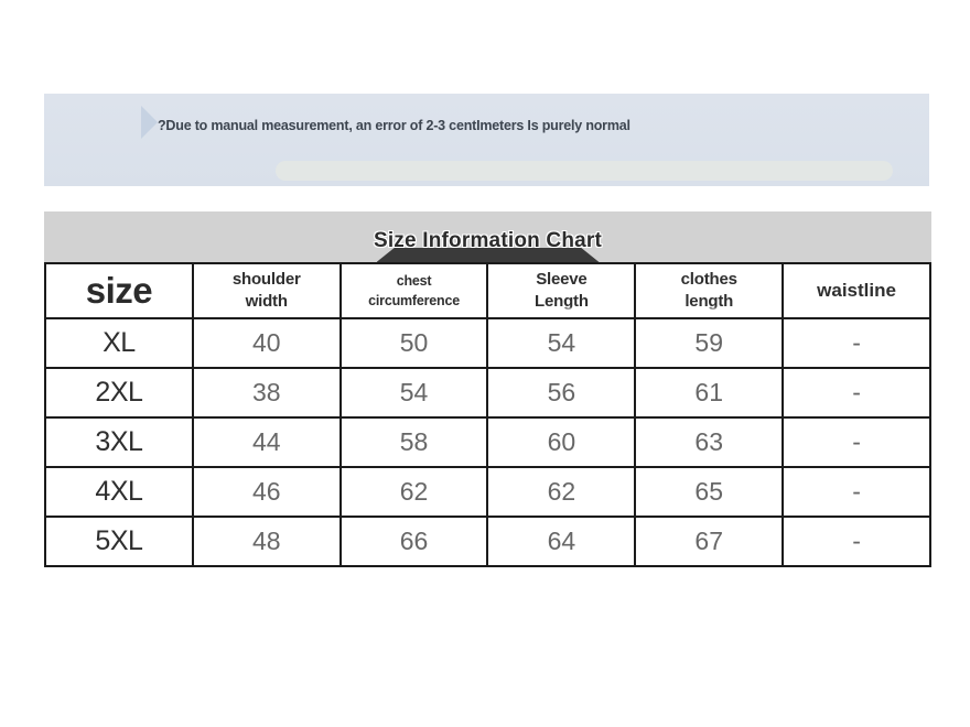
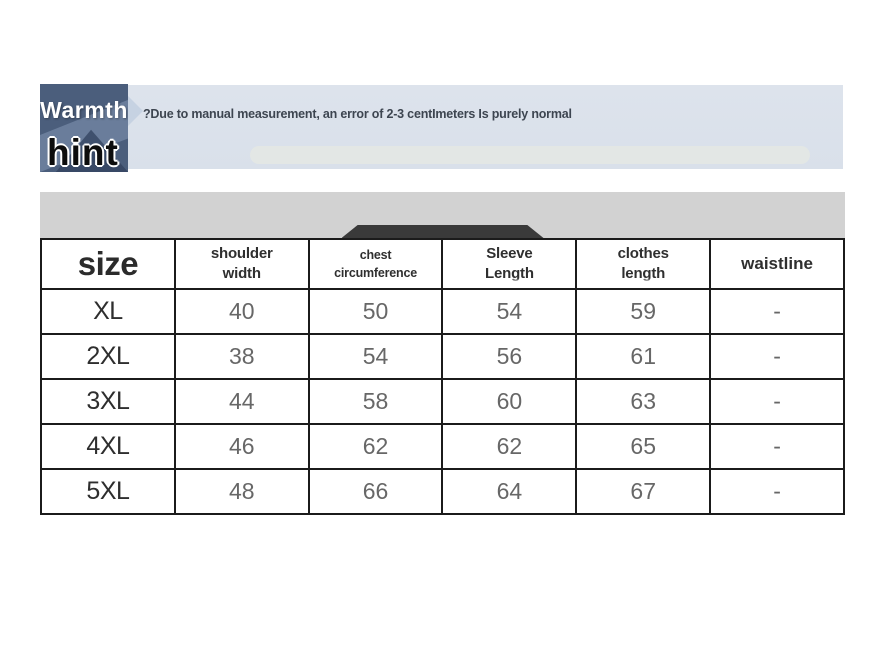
+ Warmth
+ hint
  ?Due to manual measurement, an error of 2-3 centImeters Is purely normal
- Size Information Chart
  size	shoulder width	chest circumference	Sleeve Length	clothes length	waistline
  XL	40	50	54	59	-
  2XL	38	54	56	61	-
  3XL	44	58	60	63	-
  4XL	46	62	62	65	-
  5XL	48	66	64	67	-
